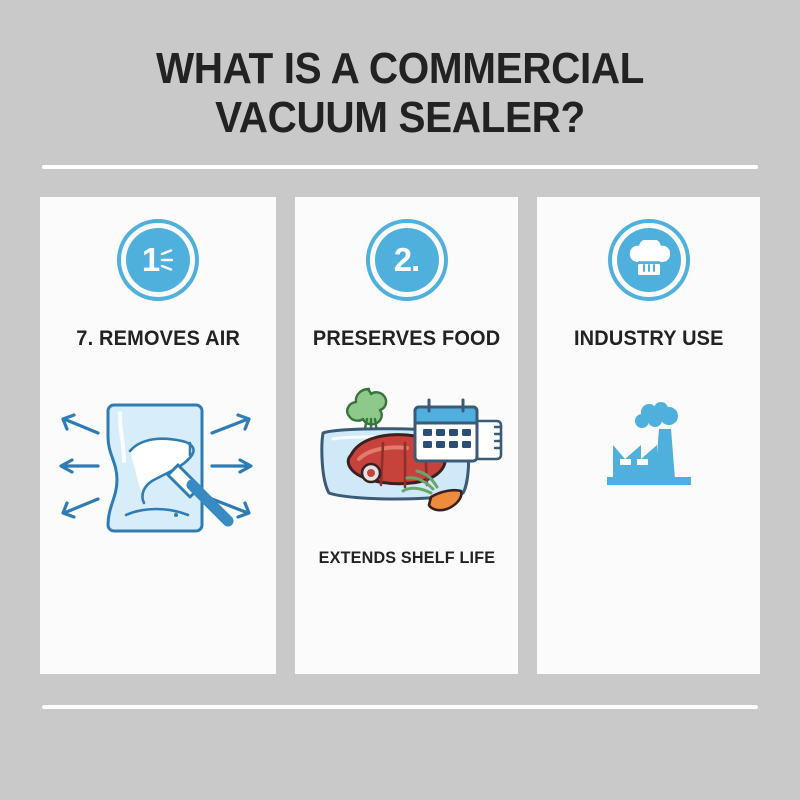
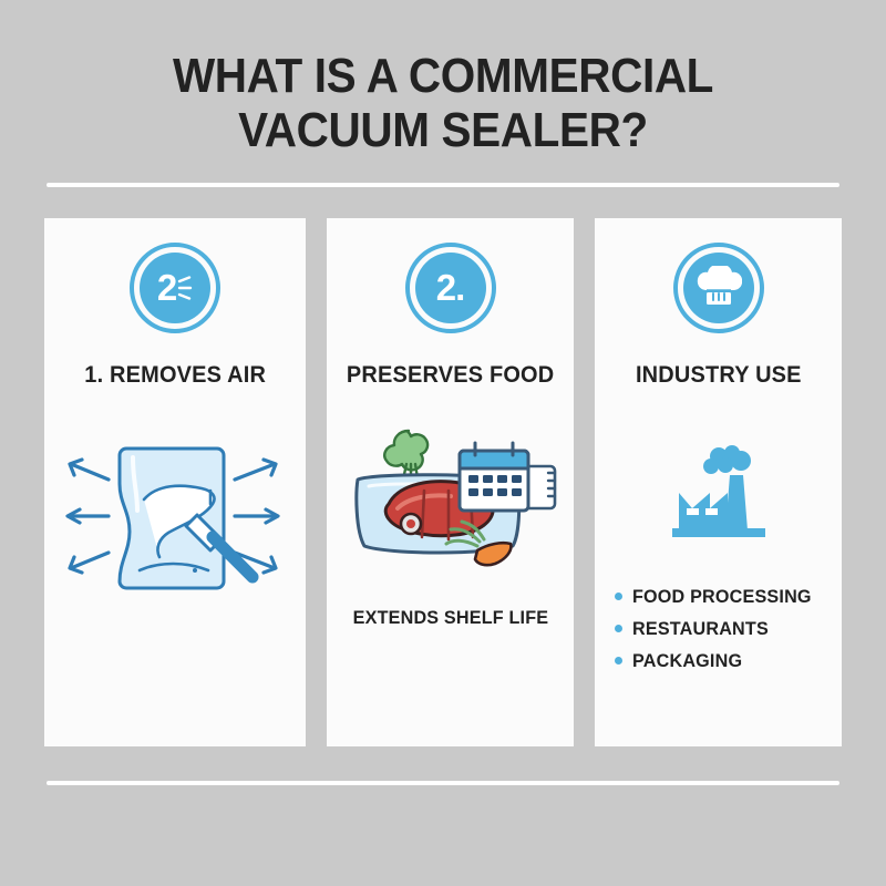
  WHAT IS A COMMERCIAL
  VACUUM SEALER?
- 1
+ 2
- 7. REMOVES AIR
+ 1. REMOVES AIR
  2.
  PRESERVES FOOD
  EXTENDS SHELF LIFE
  INDUSTRY USE
+ FOOD PROCESSING
+ RESTAURANTS
+ PACKAGING
